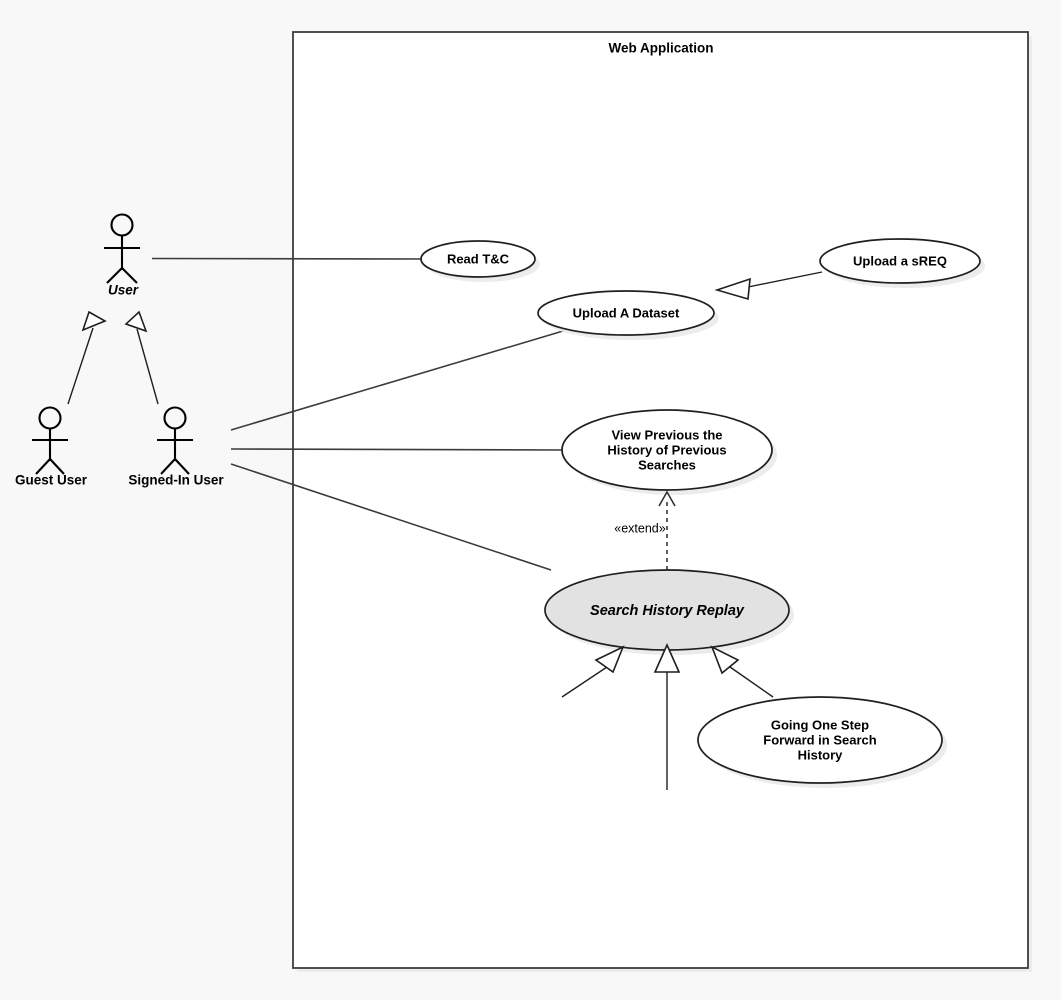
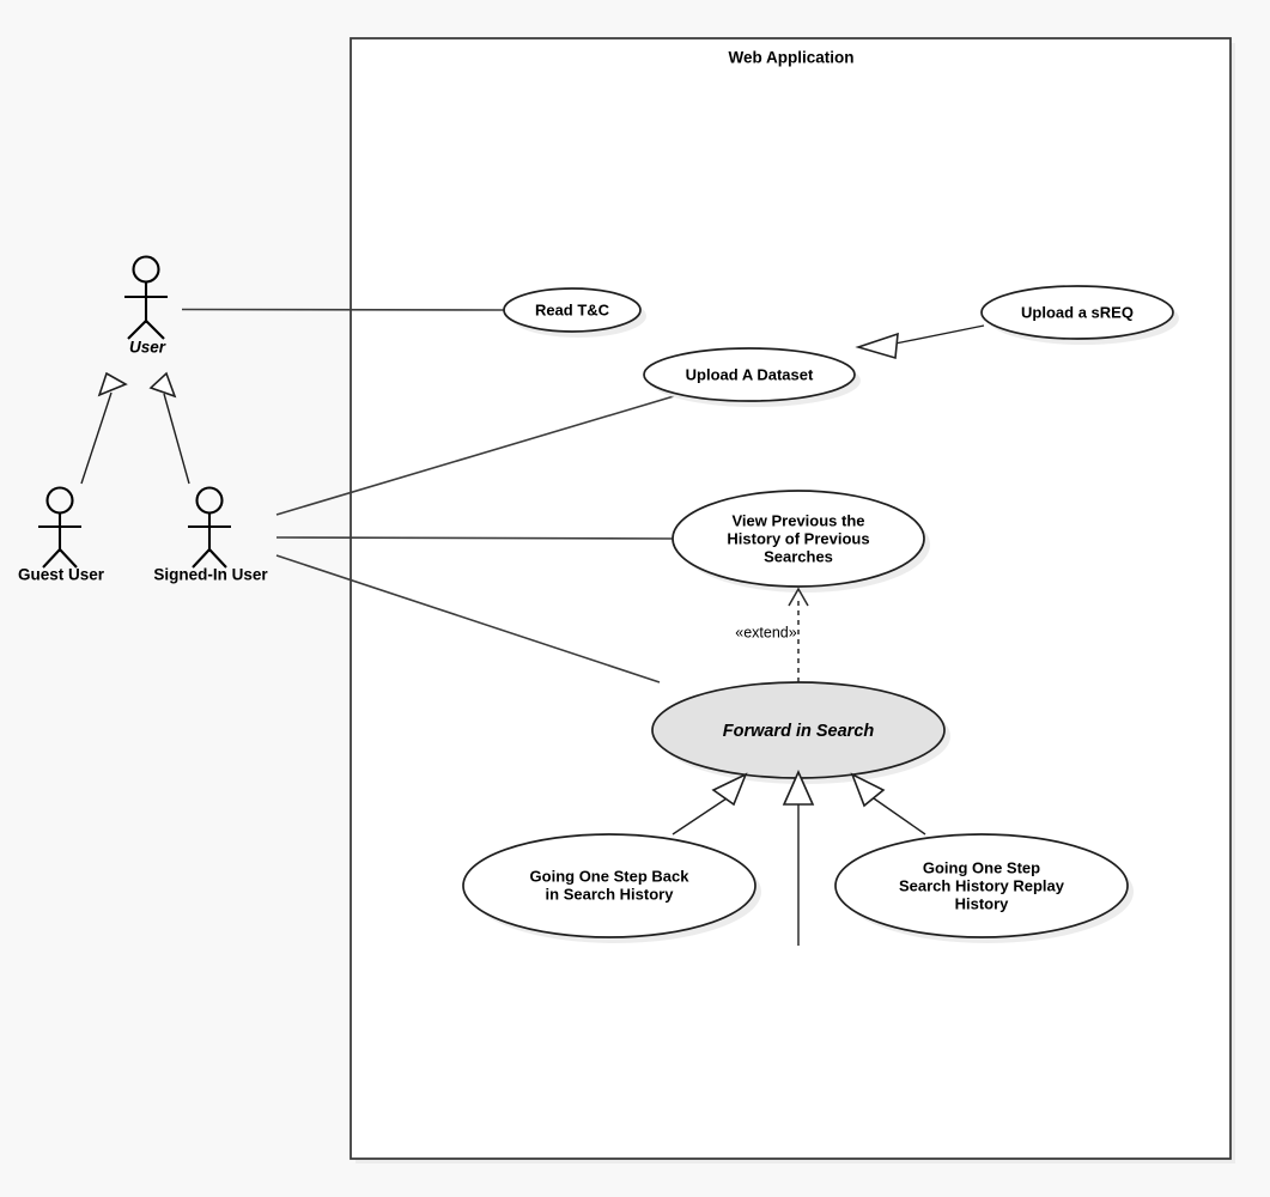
  Web Application
  User
  Guest User
  Signed-In User
  Read T&C
  Upload A Dataset
  Upload a sREQ
  View Previous the
  History of Previous
  Searches
  «extend»
- Search History Replay
+ Forward in Search
+ Going One Step Back
+ in Search History
  Going One Step
- Forward in Search
+ Search History Replay
  History
